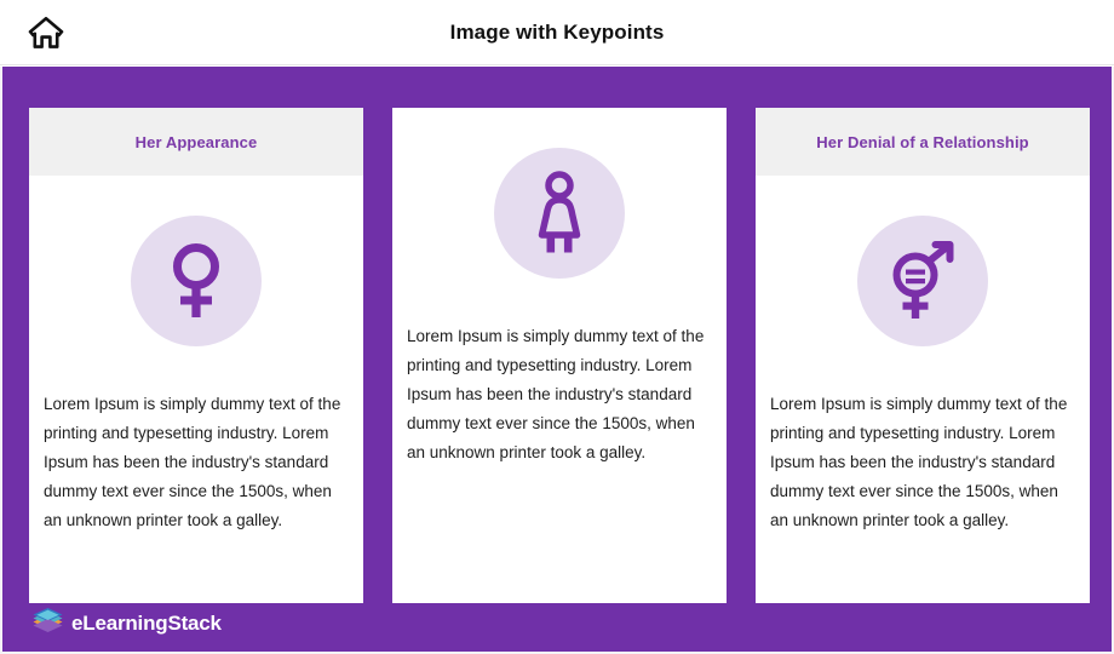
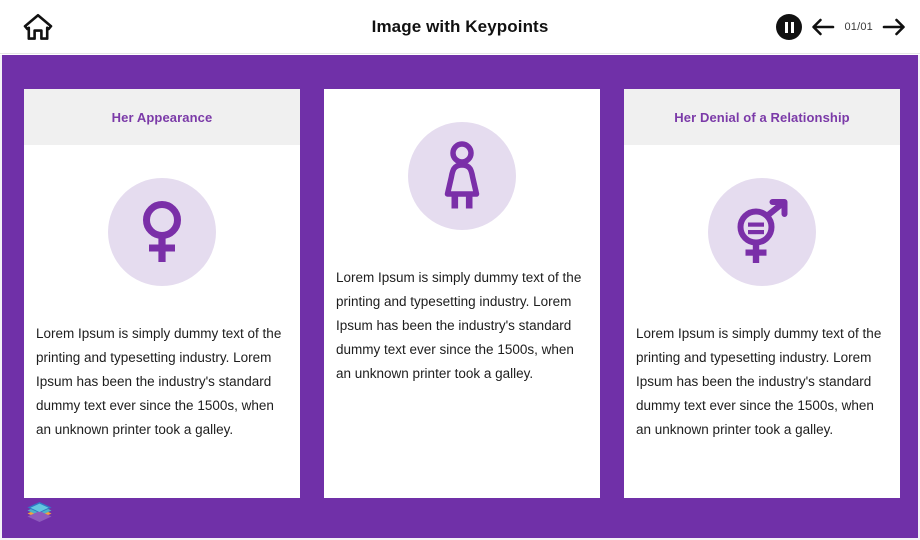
  Image with Keypoints
+ 01/01
  Her Appearance
  Lorem Ipsum is simply dummy text of the printing and typesetting industry. Lorem Ipsum has been the industry's standard dummy text ever since the 1500s, when an unknown printer took a galley.
  Lorem Ipsum is simply dummy text of the printing and typesetting industry. Lorem Ipsum has been the industry's standard dummy text ever since the 1500s, when an unknown printer took a galley.
  Her Denial of a Relationship
  Lorem Ipsum is simply dummy text of the printing and typesetting industry. Lorem Ipsum has been the industry's standard dummy text ever since the 1500s, when an unknown printer took a galley.
- eLearningStack
